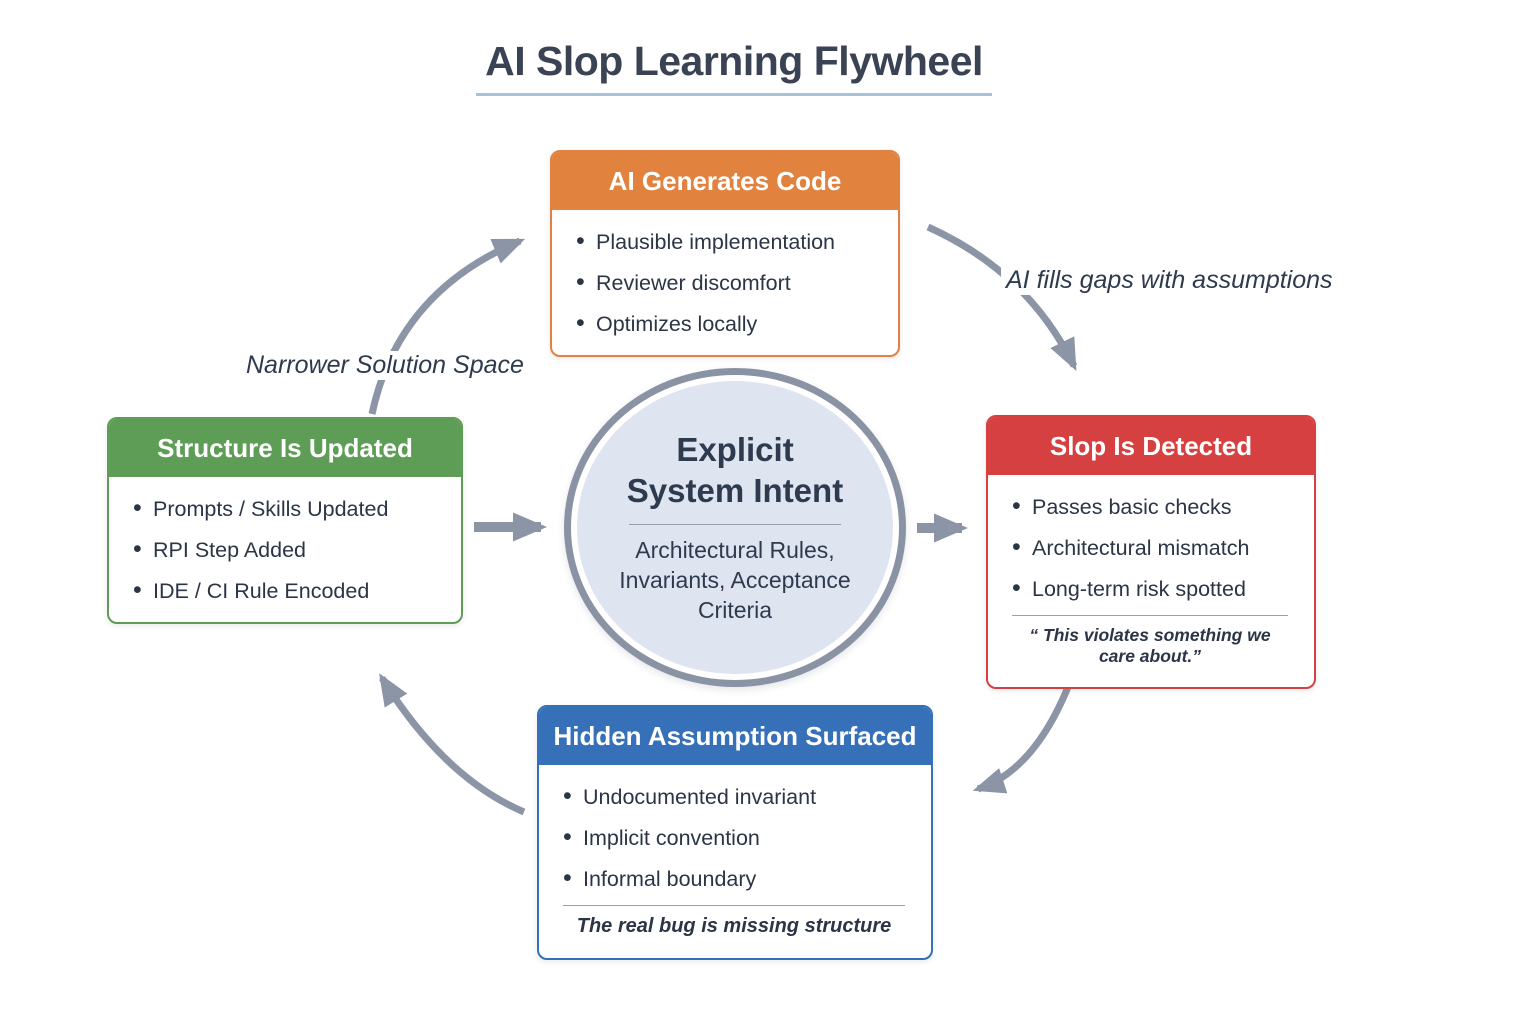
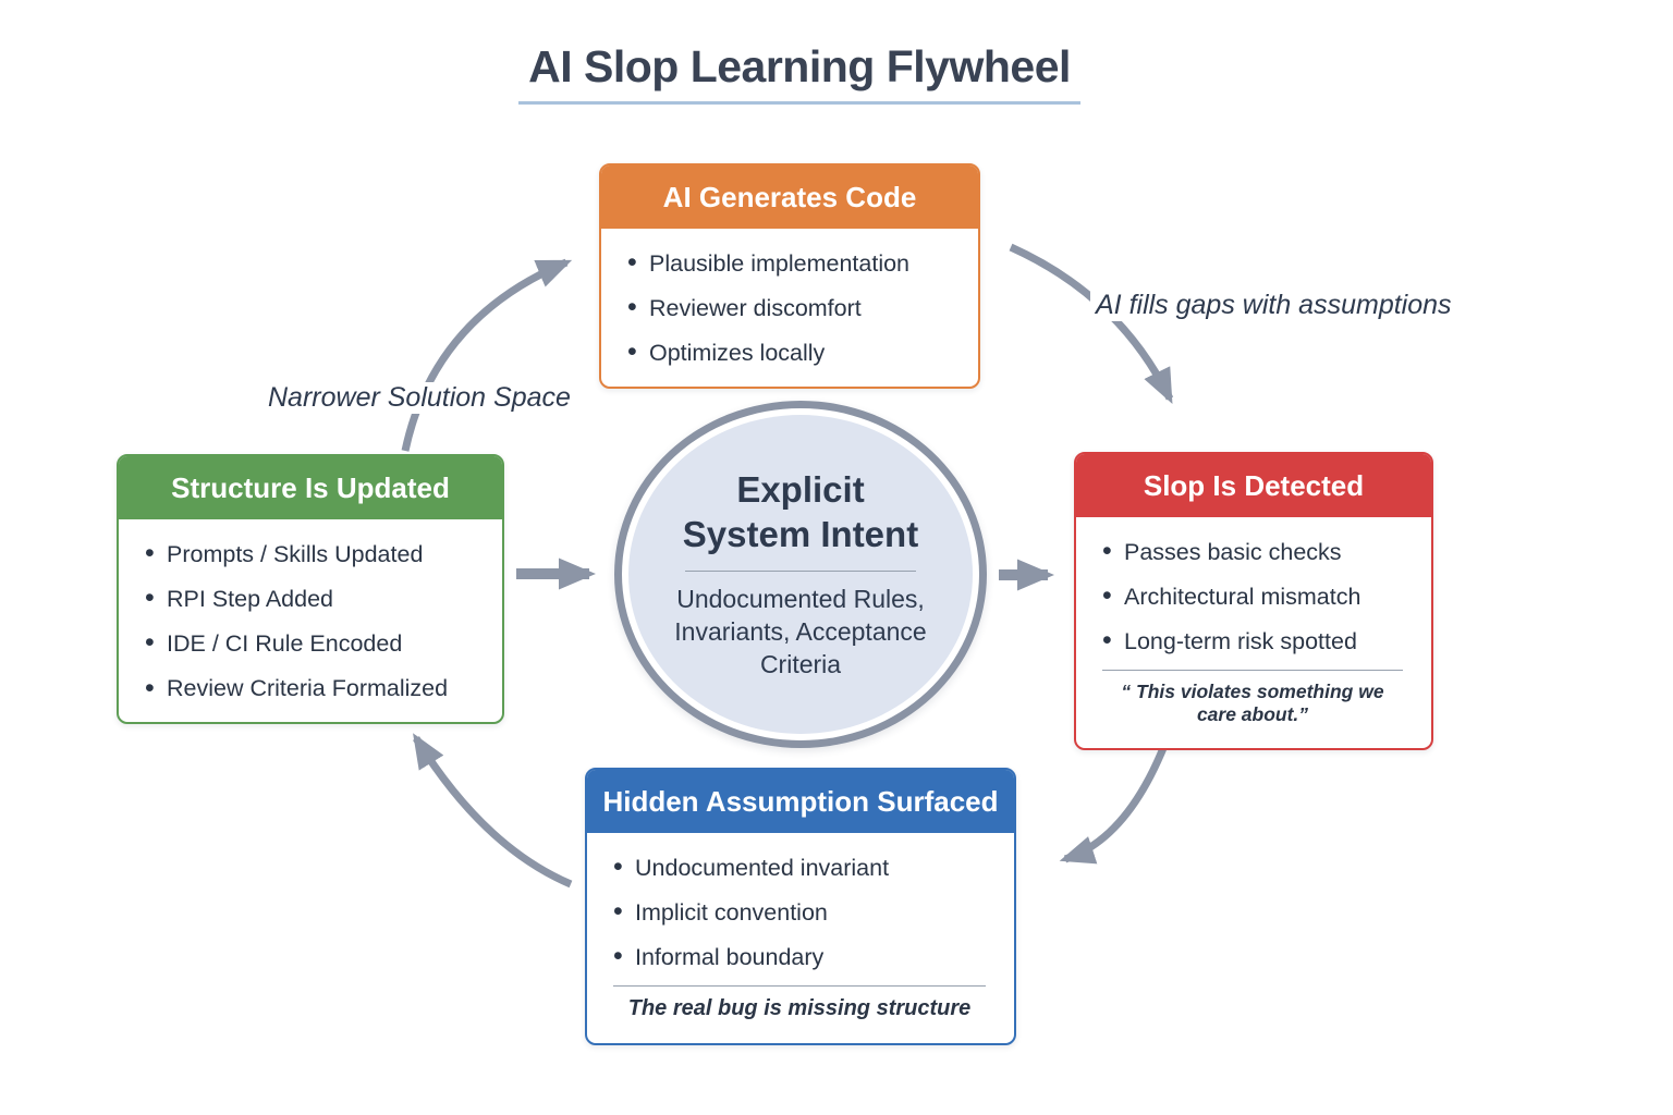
  AI Slop Learning Flywheel
  Narrower Solution Space
  AI fills gaps with assumptions
  AI Generates Code
  Plausible implementation
  Reviewer discomfort
  Optimizes locally
  Slop Is Detected
  Passes basic checks
  Architectural mismatch
  Long-term risk spotted
  “ This violates something we care about.”
  Hidden Assumption Surfaced
  Undocumented invariant
  Implicit convention
  Informal boundary
  The real bug is missing structure
  Structure Is Updated
  Prompts / Skills Updated
  RPI Step Added
  IDE / CI Rule Encoded
+ Review Criteria Formalized
  Explicit System Intent
- Architectural Rules, Invariants, Acceptance Criteria
+ Undocumented Rules, Invariants, Acceptance Criteria
